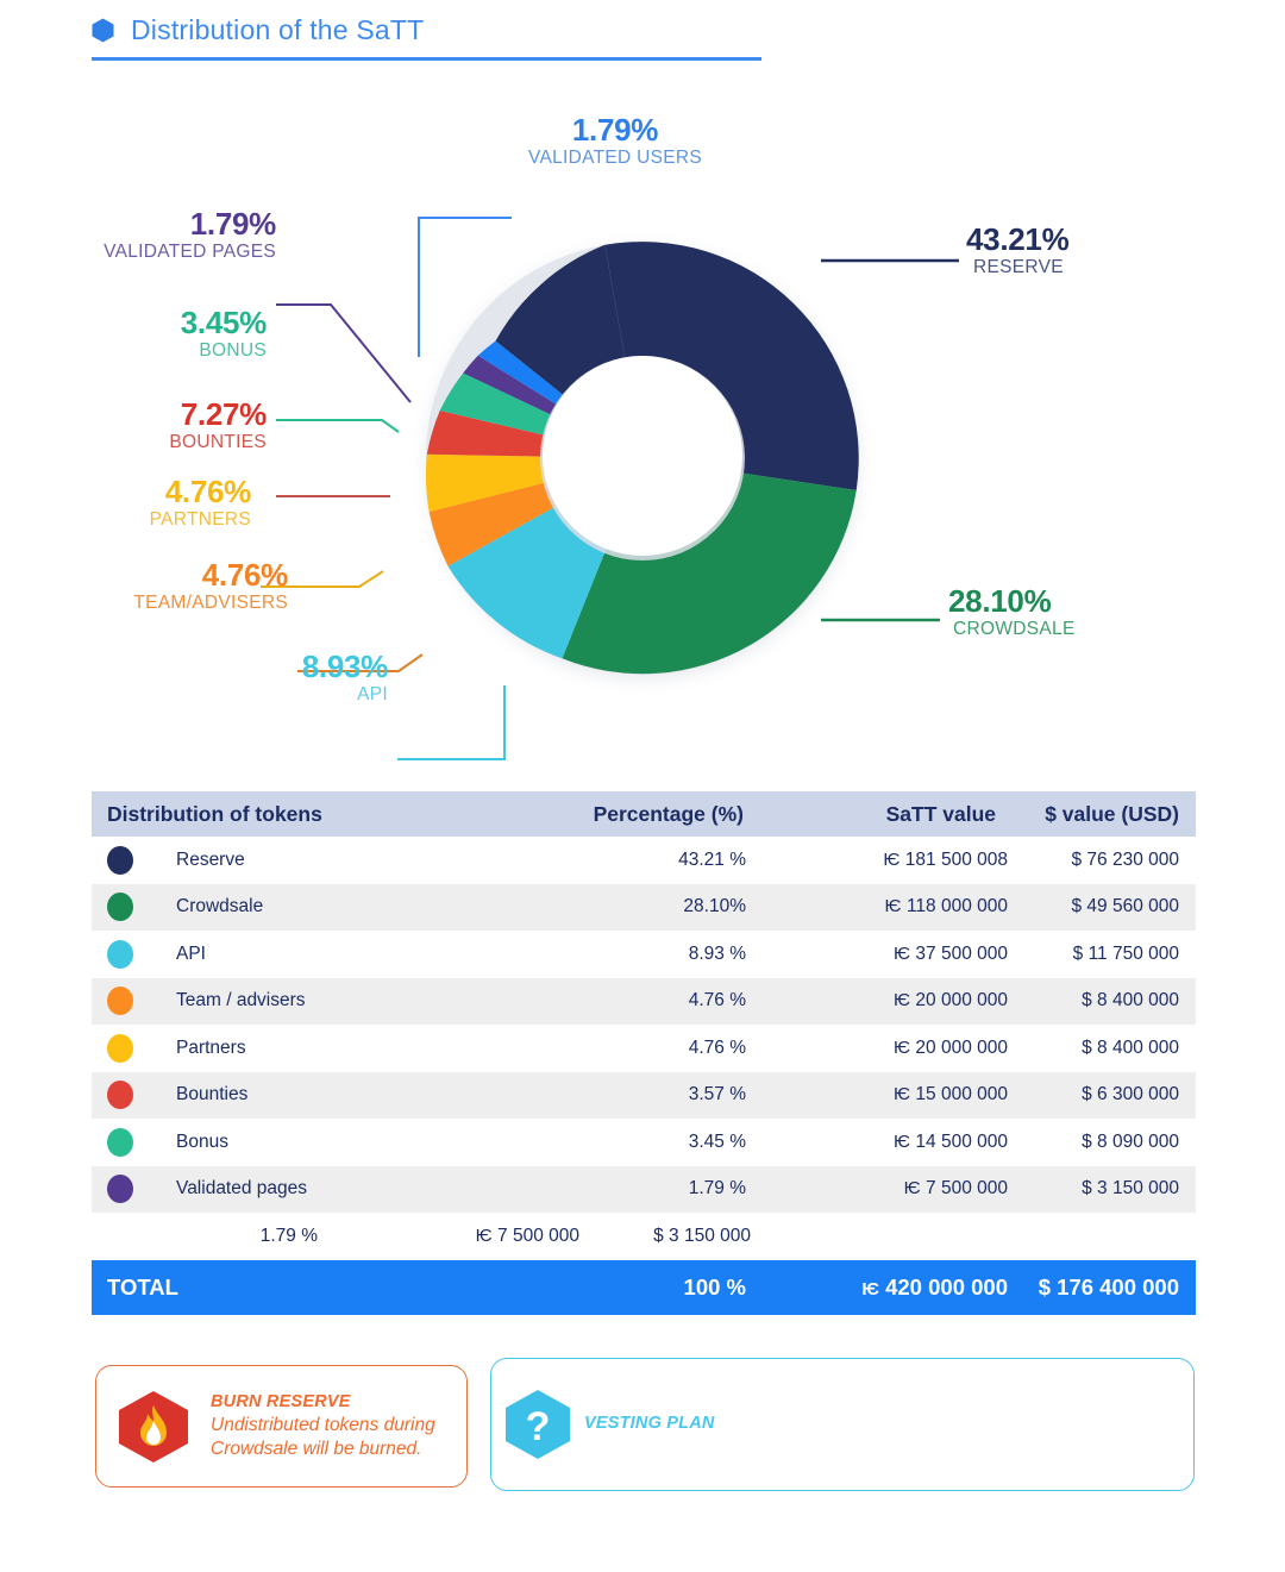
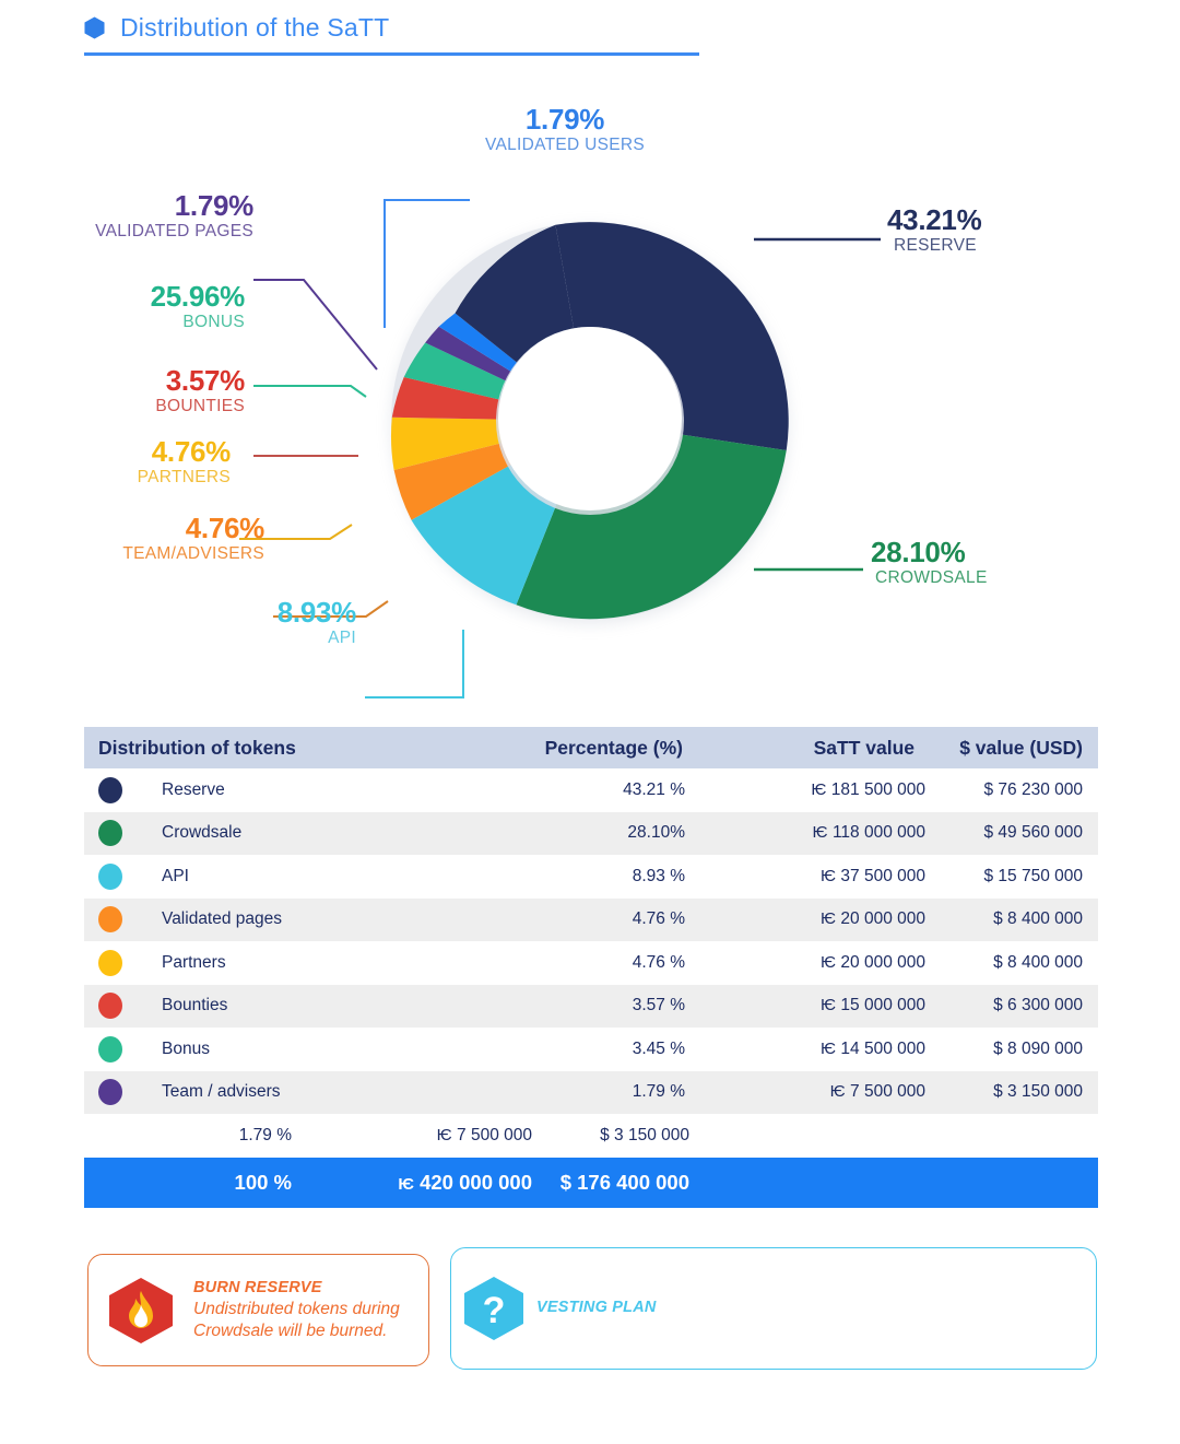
  Distribution of the SaTT
  1.79%
  VALIDATED USERS
  1.79%
  VALIDATED PAGES
- 3.45%
+ 25.96%
  BONUS
- 7.27%
+ 3.57%
  BOUNTIES
  4.76%
  PARTNERS
  4.76%
  TEAM/ADVISERS
  8.93%
  API
  43.21%
  RESERVE
  28.10%
  CROWDSALE
  Distribution of tokens
  Percentage (%)
  SaTT value
  $ value (USD)
  Reserve
  43.21 %
- Ѥ 181 500 008
+ Ѥ 181 500 000
  $ 76 230 000
  Crowdsale
  28.10%
  Ѥ 118 000 000
  $ 49 560 000
  API
  8.93 %
  Ѥ 37 500 000
- $ 11 750 000
+ $ 15 750 000
- Team / advisers
+ Validated pages
  4.76 %
  Ѥ 20 000 000
  $ 8 400 000
  Partners
  4.76 %
  Ѥ 20 000 000
  $ 8 400 000
  Bounties
  3.57 %
  Ѥ 15 000 000
  $ 6 300 000
  Bonus
  3.45 %
  Ѥ 14 500 000
  $ 8 090 000
- Validated pages
+ Team / advisers
  1.79 %
  Ѥ 7 500 000
  $ 3 150 000
  1.79 %
  Ѥ 7 500 000
  $ 3 150 000
- TOTAL
  100 %
  Ѥ 420 000 000
  $ 176 400 000
  BURN RESERVE
  Undistributed tokens during
  Crowdsale will be burned.
  ?
  VESTING PLAN
